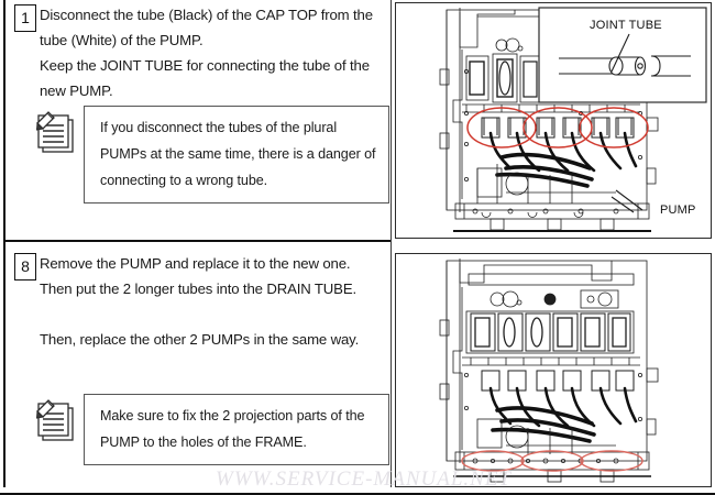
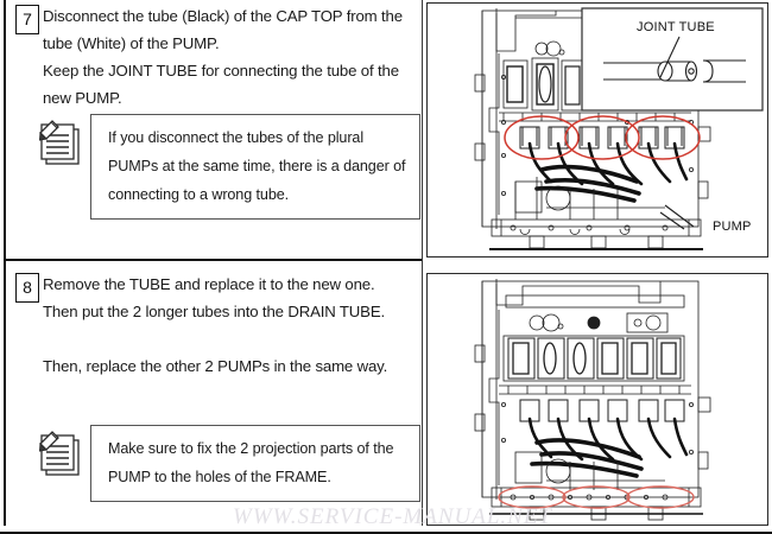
- 1
+ 7
  Disconnect the tube (Black) of the CAP TOP from the
  tube (White) of the PUMP.
  Keep the JOINT TUBE for connecting the tube of the
  new PUMP.
  If you disconnect the tubes of the plural
  PUMPs at the same time, there is a danger of
  connecting to a wrong tube.
  8
- Remove the PUMP and replace it to the new one.
+ Remove the TUBE and replace it to the new one.
  Then put the 2 longer tubes into the DRAIN TUBE.
  Then, replace the other 2 PUMPs in the same way.
  Make sure to fix the 2 projection parts of the
  PUMP to the holes of the FRAME.
  JOINT TUBE
  PUMP
  WWW.SERVICE-MANUAL.NET
